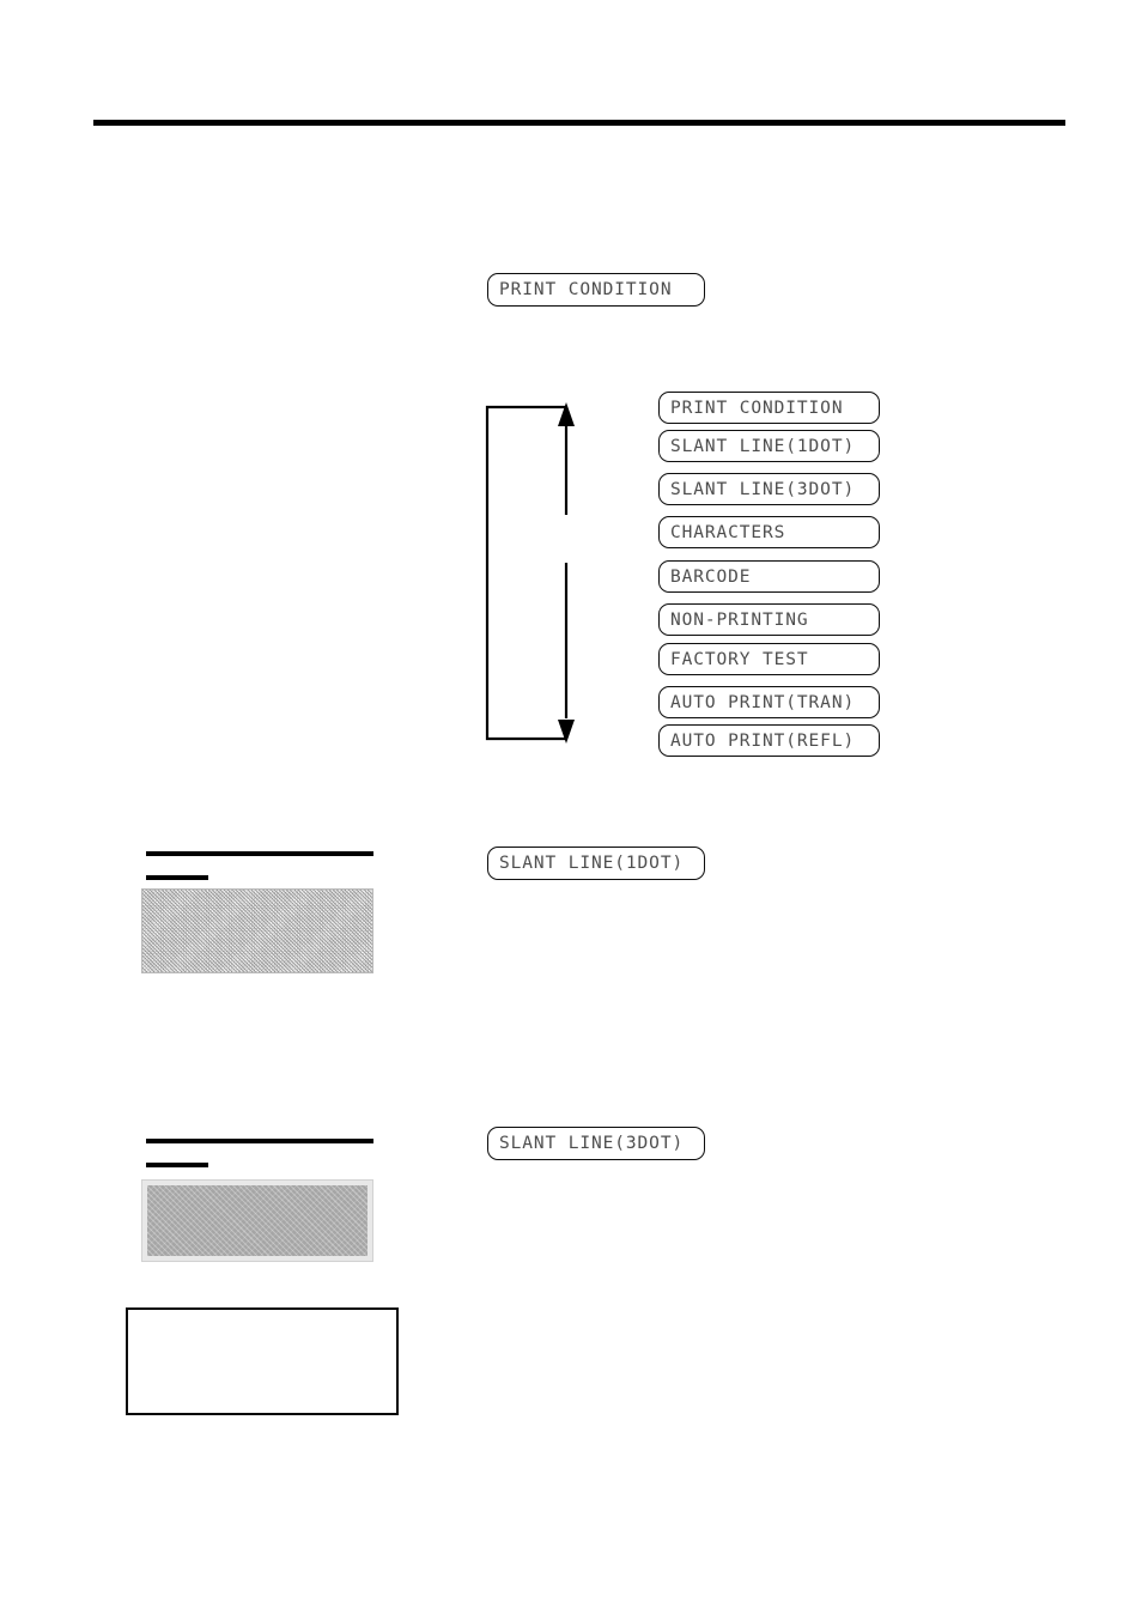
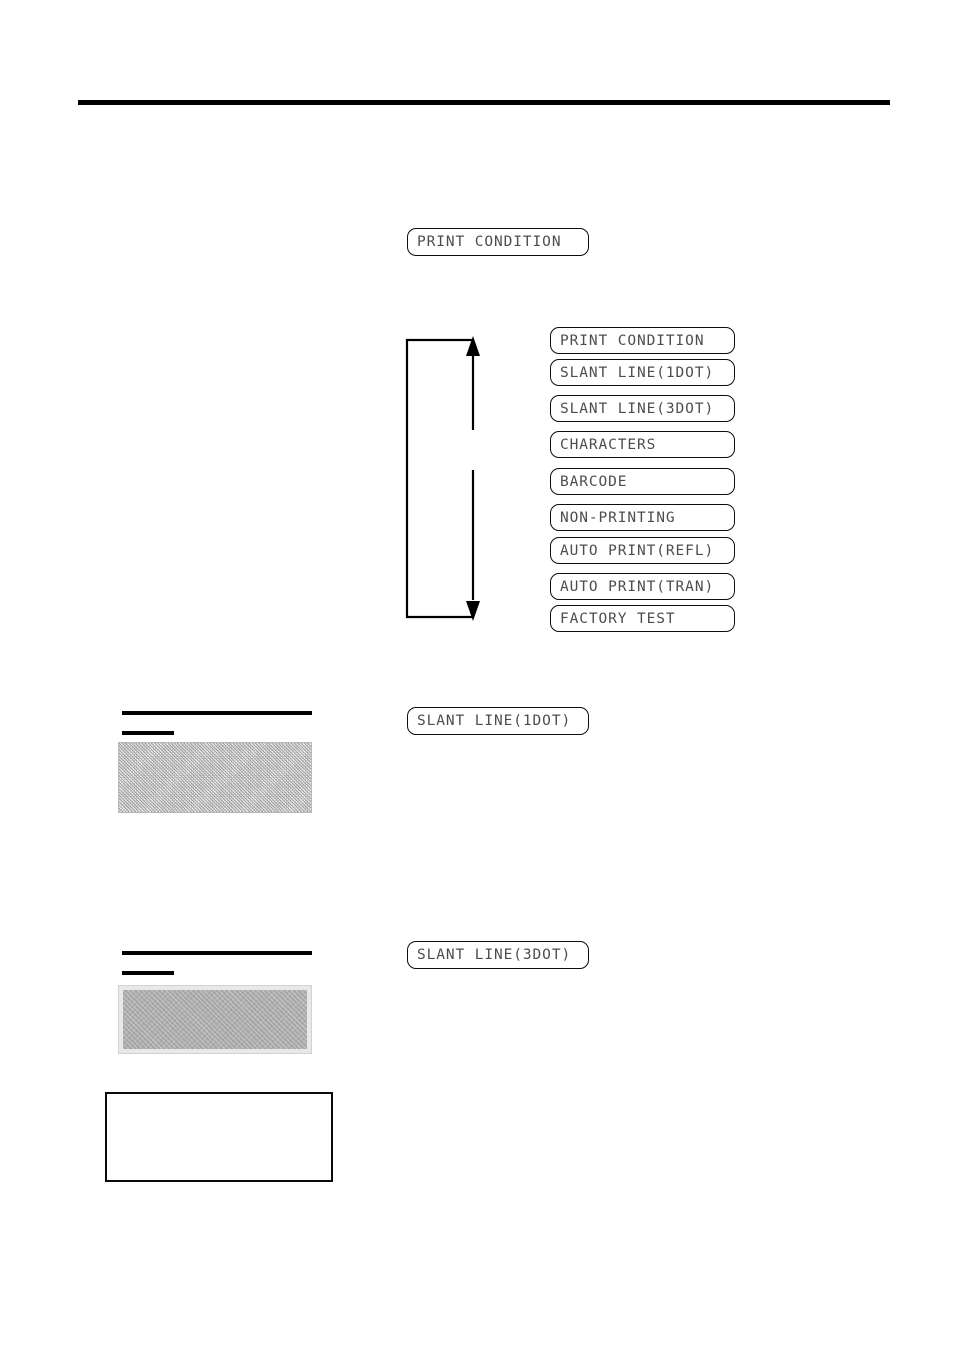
  PRINT CONDITION
  PRINT CONDITION
  SLANT LINE(1DOT)
  SLANT LINE(3DOT)
  CHARACTERS
  BARCODE
  NON-PRINTING
- FACTORY TEST
+ AUTO PRINT(REFL)
  AUTO PRINT(TRAN)
- AUTO PRINT(REFL)
+ FACTORY TEST
  SLANT LINE(1DOT)
  SLANT LINE(3DOT)
